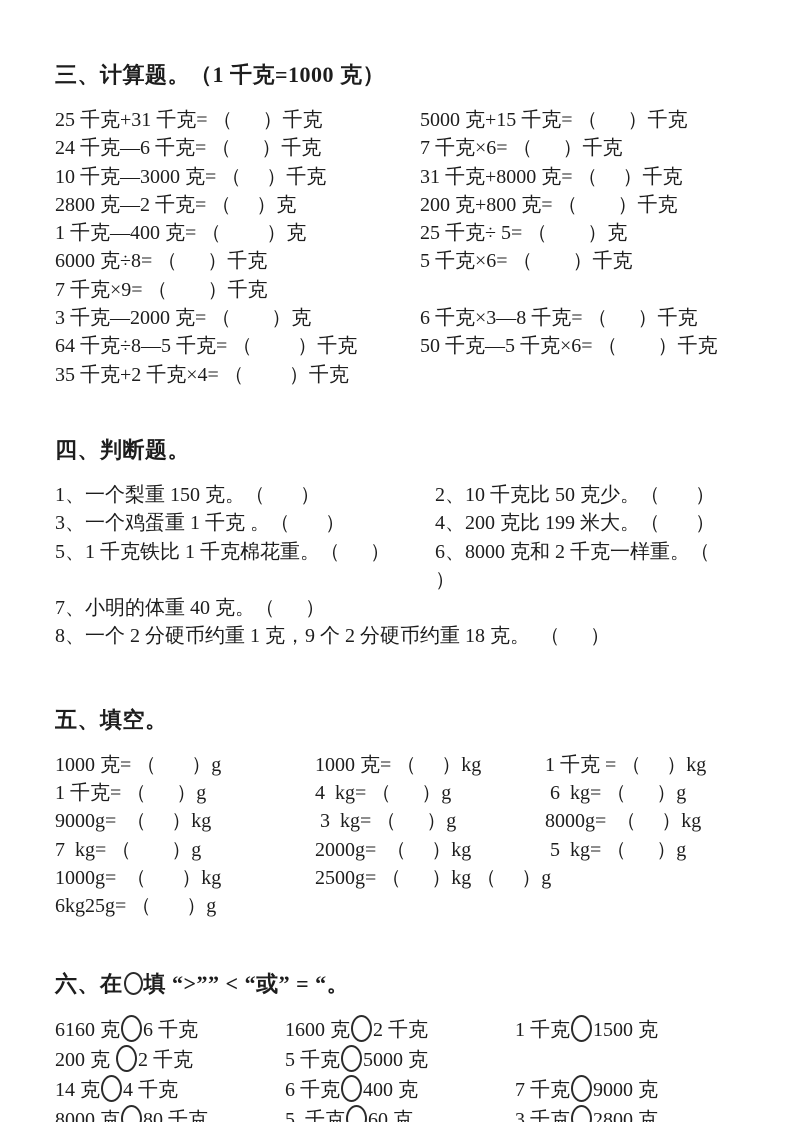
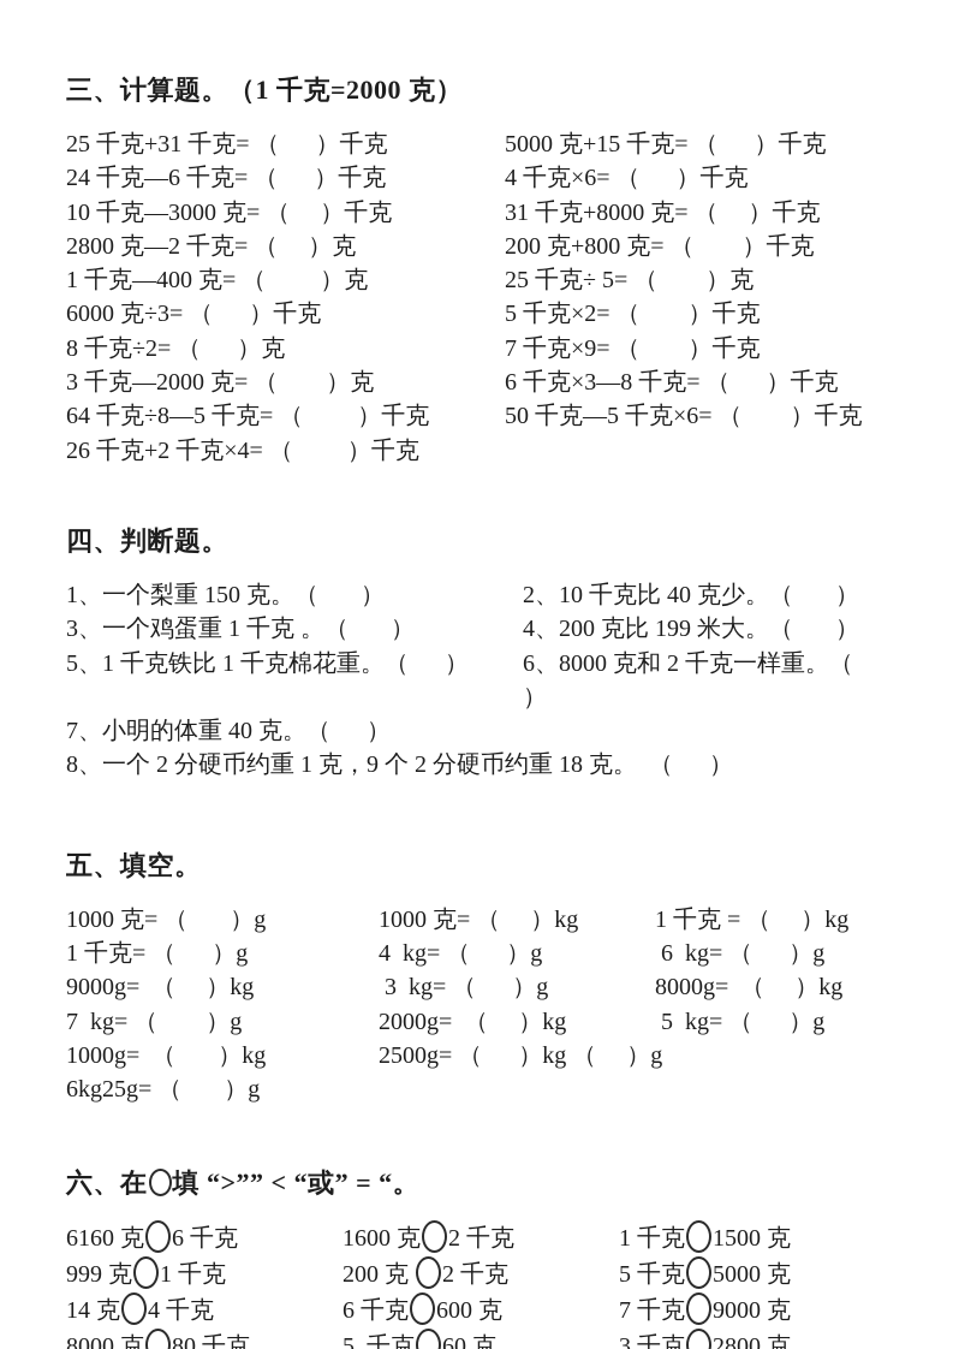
- 三、计算题。（1 千克=1000 克）
+ 三、计算题。（1 千克=2000 克）
  25 千克+31 千克= （ ）千克
  5000 克+15 千克= （ ）千克
  24 千克—6 千克= （ ）千克
- 7 千克×6= （ ）千克
+ 4 千克×6= （ ）千克
  10 千克—3000 克= （ ）千克
  31 千克+8000 克= （ ）千克
  2800 克—2 千克= （ ）克
  200 克+800 克= （ ）千克
  1 千克—400 克= （ ）克
  25 千克÷ 5= （ ）克
- 6000 克÷8= （ ）千克
+ 6000 克÷3= （ ）千克
- 5 千克×6= （ ）千克
+ 5 千克×2= （ ）千克
+ 8 千克÷2= （ ）克
  7 千克×9= （ ）千克
  3 千克—2000 克= （ ）克
  6 千克×3—8 千克= （ ）千克
  64 千克÷8—5 千克= （ ）千克
  50 千克—5 千克×6= （ ）千克
- 35 千克+2 千克×4= （ ）千克
+ 26 千克+2 千克×4= （ ）千克
  四、判断题。
  1、一个梨重 150 克。（ ）
- 2、10 千克比 50 克少。（ ）
+ 2、10 千克比 40 克少。（ ）
  3、一个鸡蛋重 1 千克 。（ ）
  4、200 克比 199 米大。（ ）
  5、1 千克铁比 1 千克棉花重。（ ）
  6、8000 克和 2 千克一样重。（ ）
  7、小明的体重 40 克。（ ）
  8、一个 2 分硬币约重 1 克，9 个 2 分硬币约重 18 克。 （ ）
  五、填空。
  1000 克= （ ）g
  1000 克= （ ）kg
  1 千克 = （ ）kg
  1 千克= （ ）g
  4 kg= （ ）g
  6 kg= （ ）g
  9000g= （ ）kg
  3 kg= （ ）g
  8000g= （ ）kg
  7 kg= （ ）g
  2000g= （ ）kg
  5 kg= （ ）g
  1000g= （ ）kg
  2500g= （ ）kg （ ）g
  6kg25g= （ ）g
  六、在 填 “>”” < “或” = “。
  6160 克 6 千克
  1600 克 2 千克
  1 千克 1500 克
+ 999 克 1 千克
  200 克 2 千克
  5 千克 5000 克
  14 克 4 千克
- 6 千克 400 克
+ 6 千克 600 克
  7 千克 9000 克
  8000 克 80 千克
  5 千克 60 克
  3 千克 2800 克
